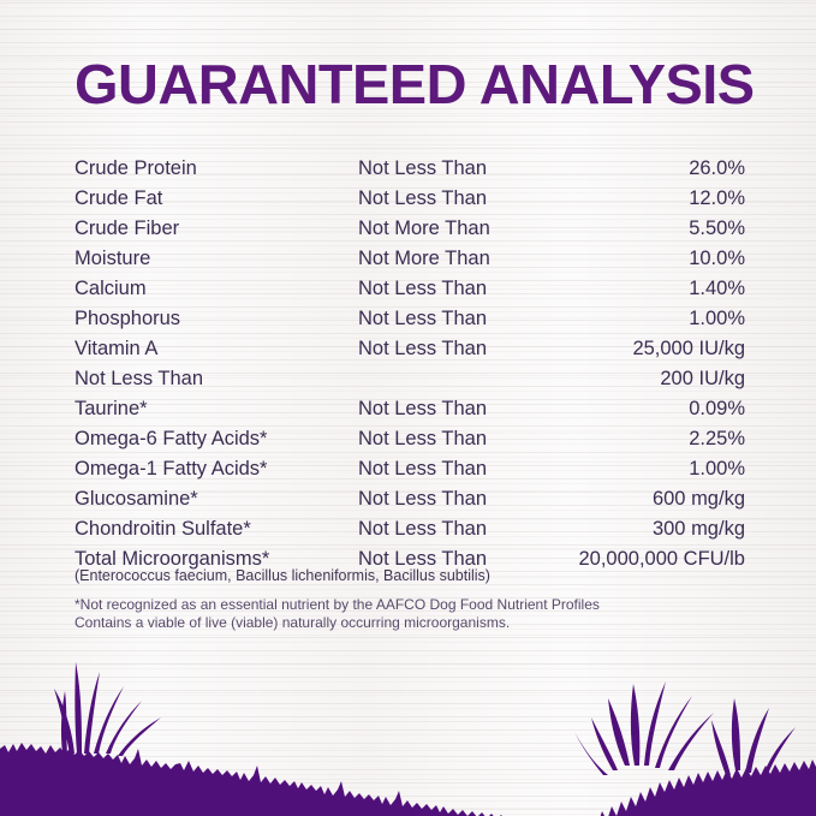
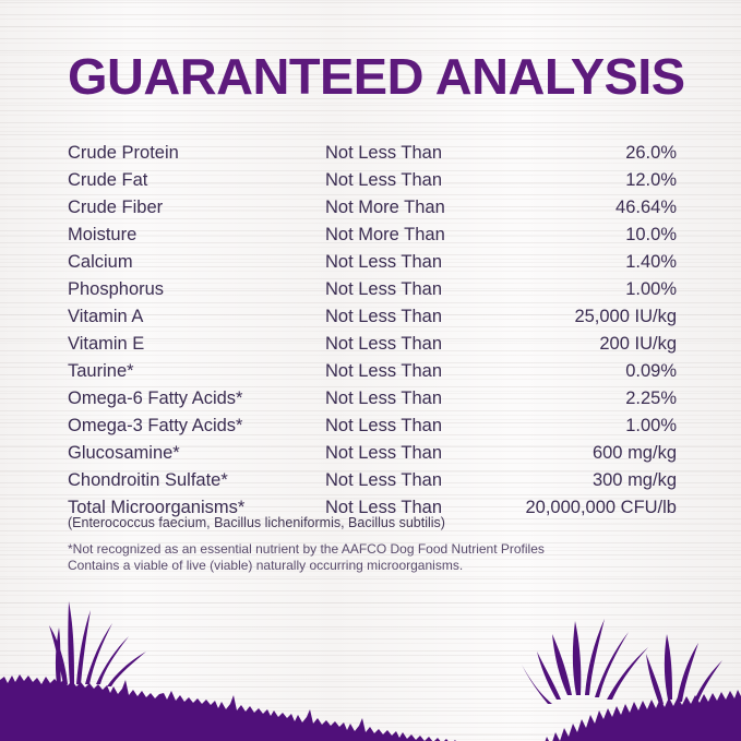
  GUARANTEED ANALYSIS
  Crude Protein
  Not Less Than
  26.0%
  Crude Fat
  Not Less Than
  12.0%
  Crude Fiber
  Not More Than
- 5.50%
+ 46.64%
  Moisture
  Not More Than
  10.0%
  Calcium
  Not Less Than
  1.40%
  Phosphorus
  Not Less Than
  1.00%
  Vitamin A
  Not Less Than
  25,000 IU/kg
+ Vitamin E
  Not Less Than
  200 IU/kg
  Taurine*
  Not Less Than
  0.09%
  Omega-6 Fatty Acids*
  Not Less Than
  2.25%
- Omega-1 Fatty Acids*
+ Omega-3 Fatty Acids*
  Not Less Than
  1.00%
  Glucosamine*
  Not Less Than
  600 mg/kg
  Chondroitin Sulfate*
  Not Less Than
  300 mg/kg
  Total Microorganisms*
  Not Less Than
  20,000,000 CFU/lb
  (Enterococcus faecium, Bacillus licheniformis, Bacillus subtilis)
  *Not recognized as an essential nutrient by the AAFCO Dog Food Nutrient Profiles
  Contains a viable of live (viable) naturally occurring microorganisms.
